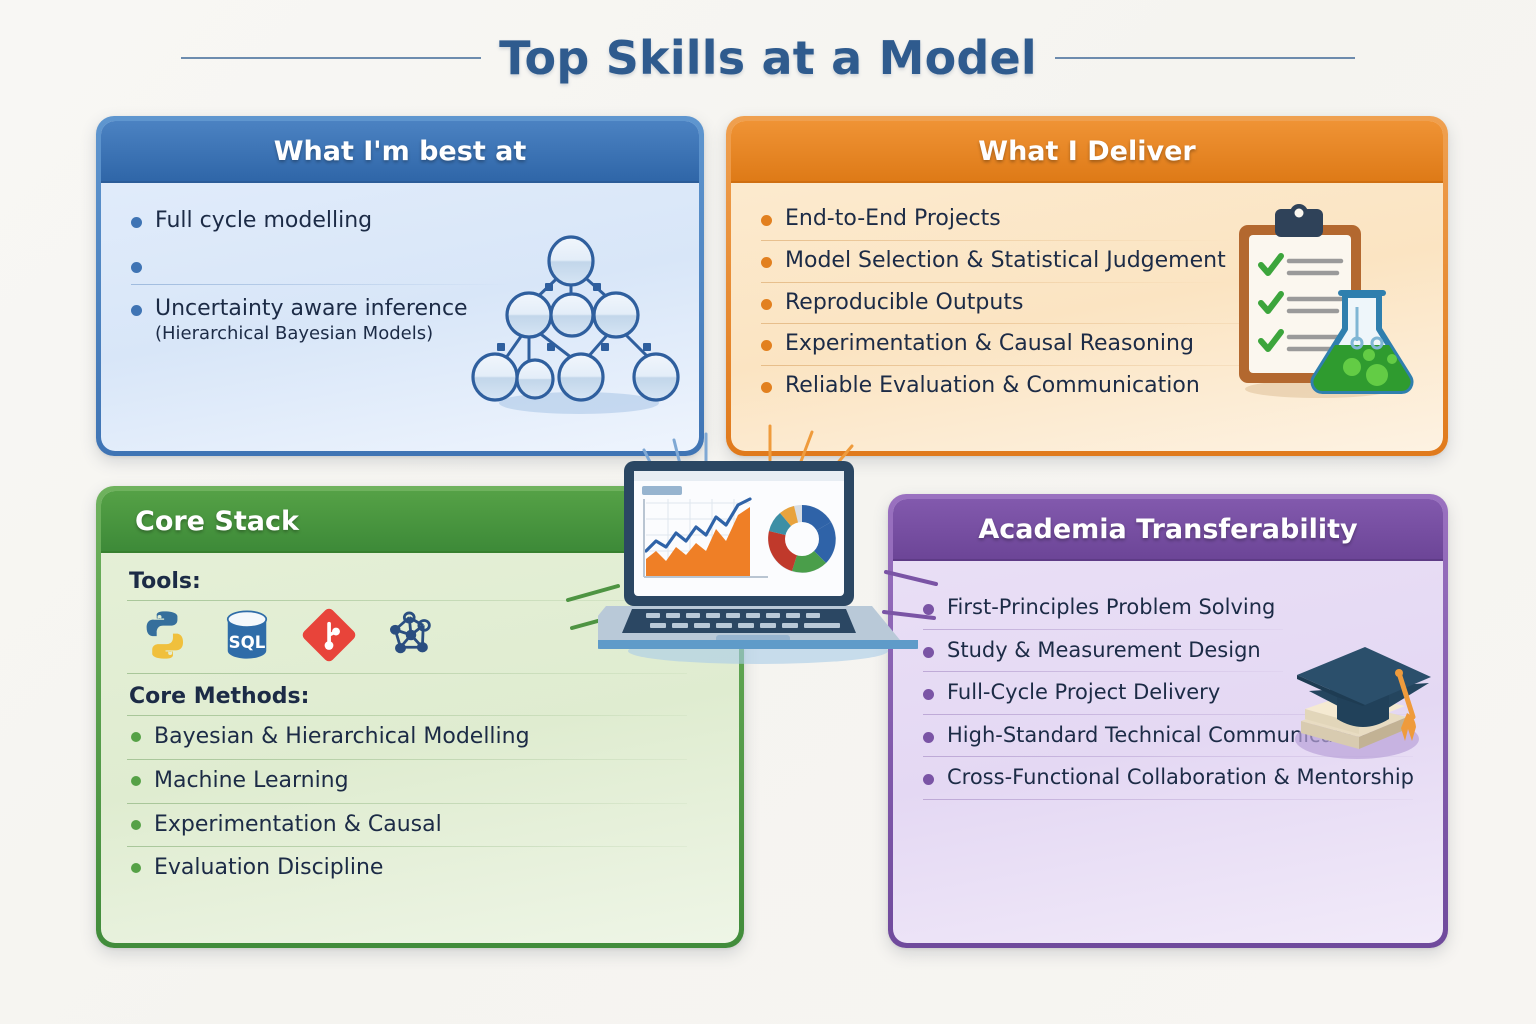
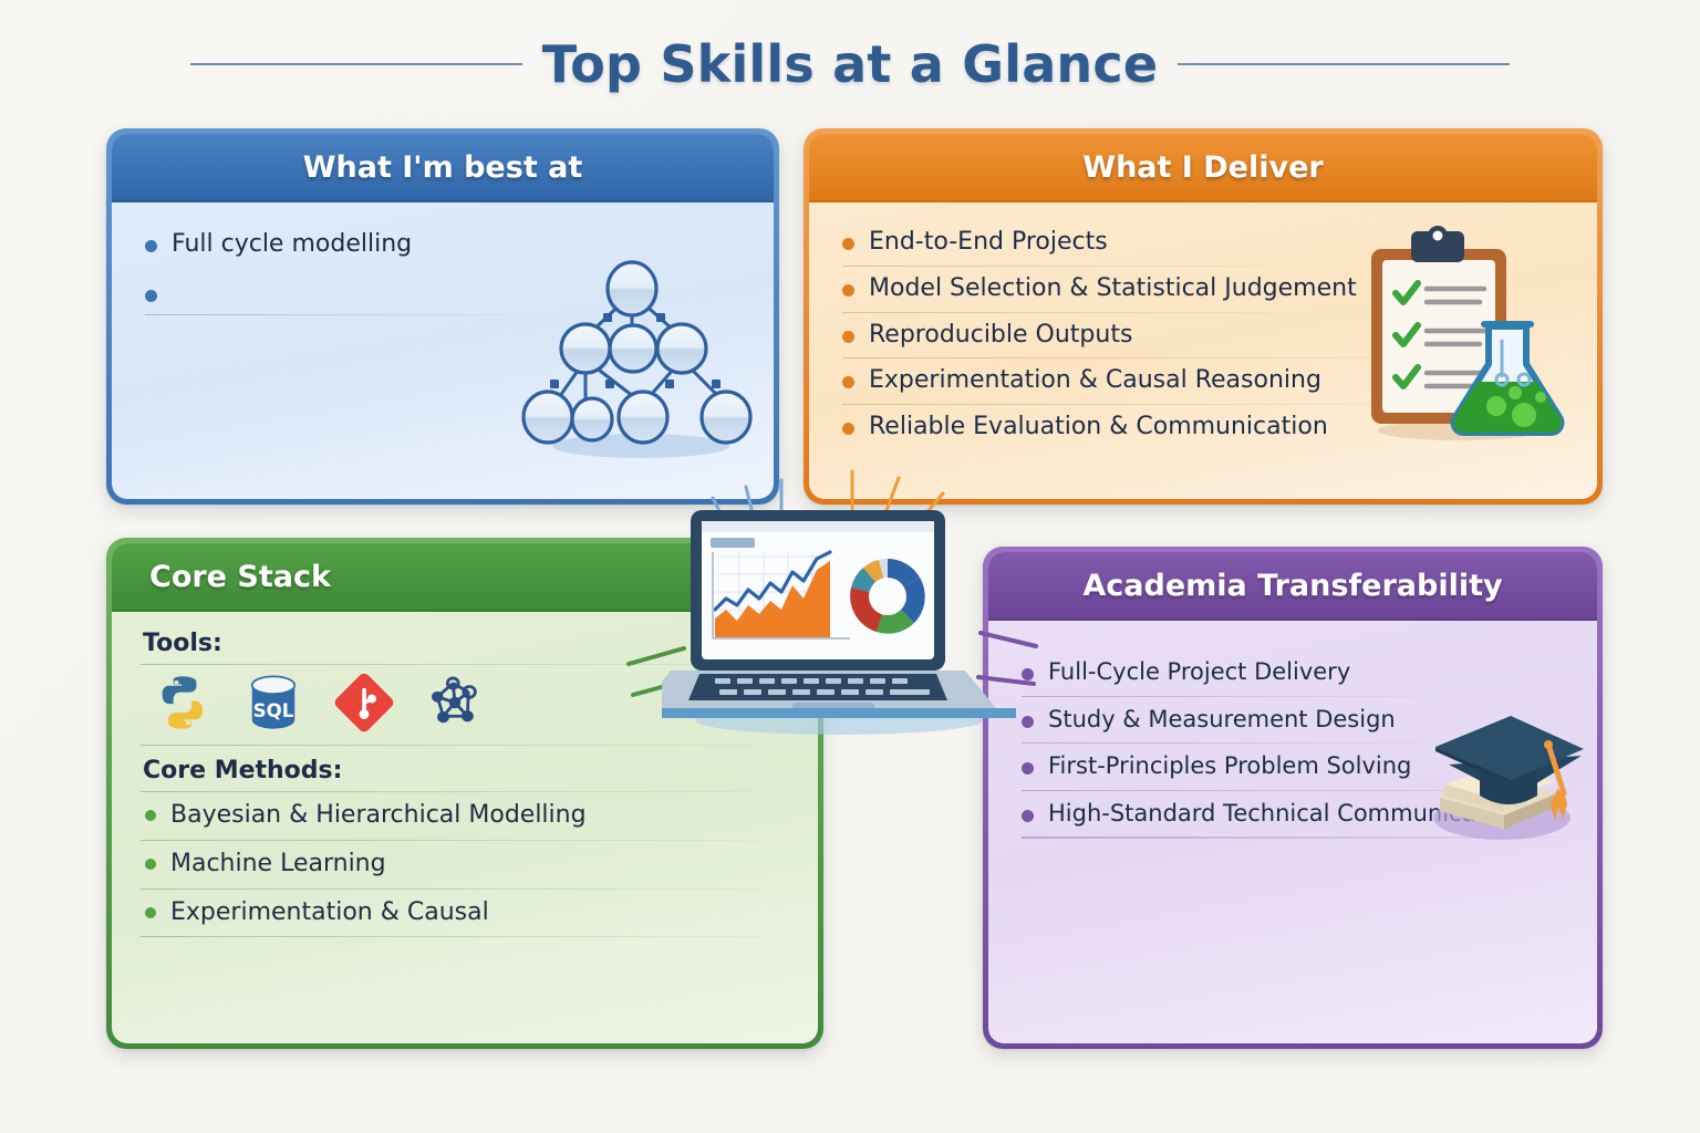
- Top Skills at a Model
+ Top Skills at a Glance
  What I'm best at
  Full cycle modelling
- Uncertainty aware inference
- (Hierarchical Bayesian Models)
  What I Deliver
  End-to-End Projects
  Model Selection & Statistical Judgement
  Reproducible Outputs
  Experimentation & Causal Reasoning
  Reliable Evaluation & Communication
  Core Stack
  Tools:
  SQL
  Core Methods:
  Bayesian & Hierarchical Modelling
  Machine Learning
  Experimentation & Causal
- Evaluation Discipline
  Academia Transferability
- First-Principles Problem Solving
+ Full-Cycle Project Delivery
  Study & Measurement Design
- Full-Cycle Project Delivery
+ First-Principles Problem Solving
  High-Standard Technical Communi
- Cross-Functional Collaboration & Mentorship
